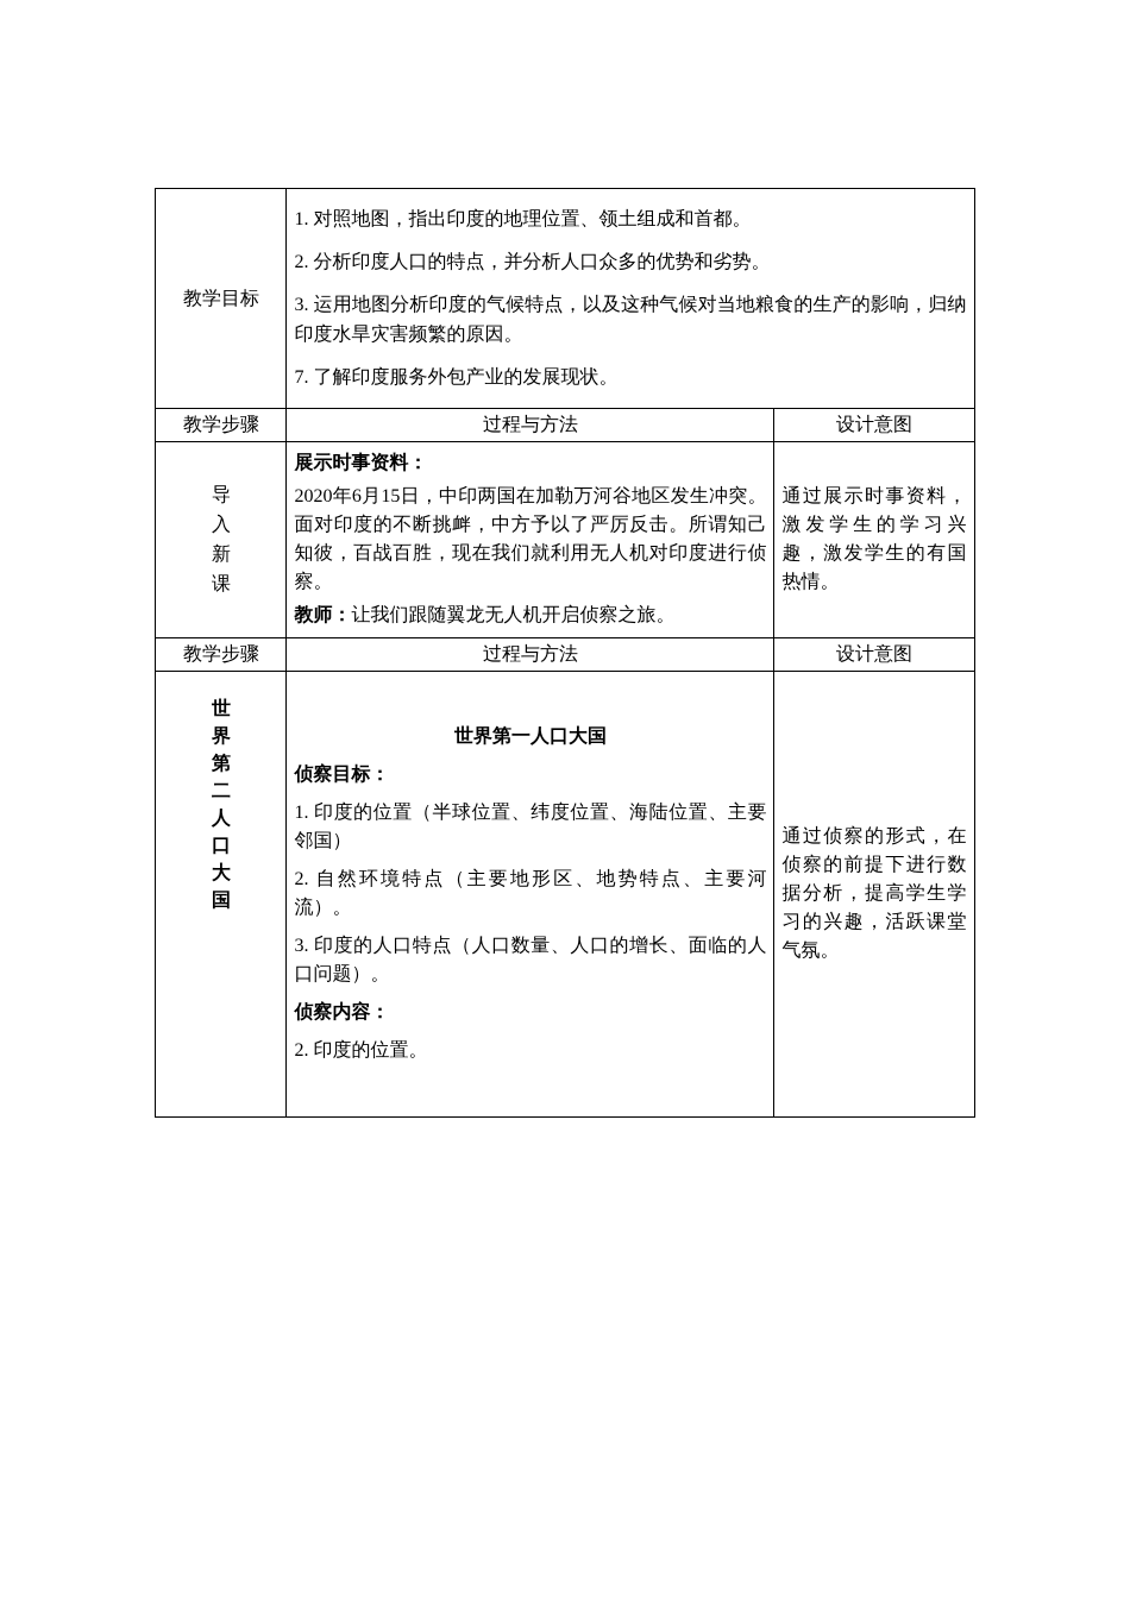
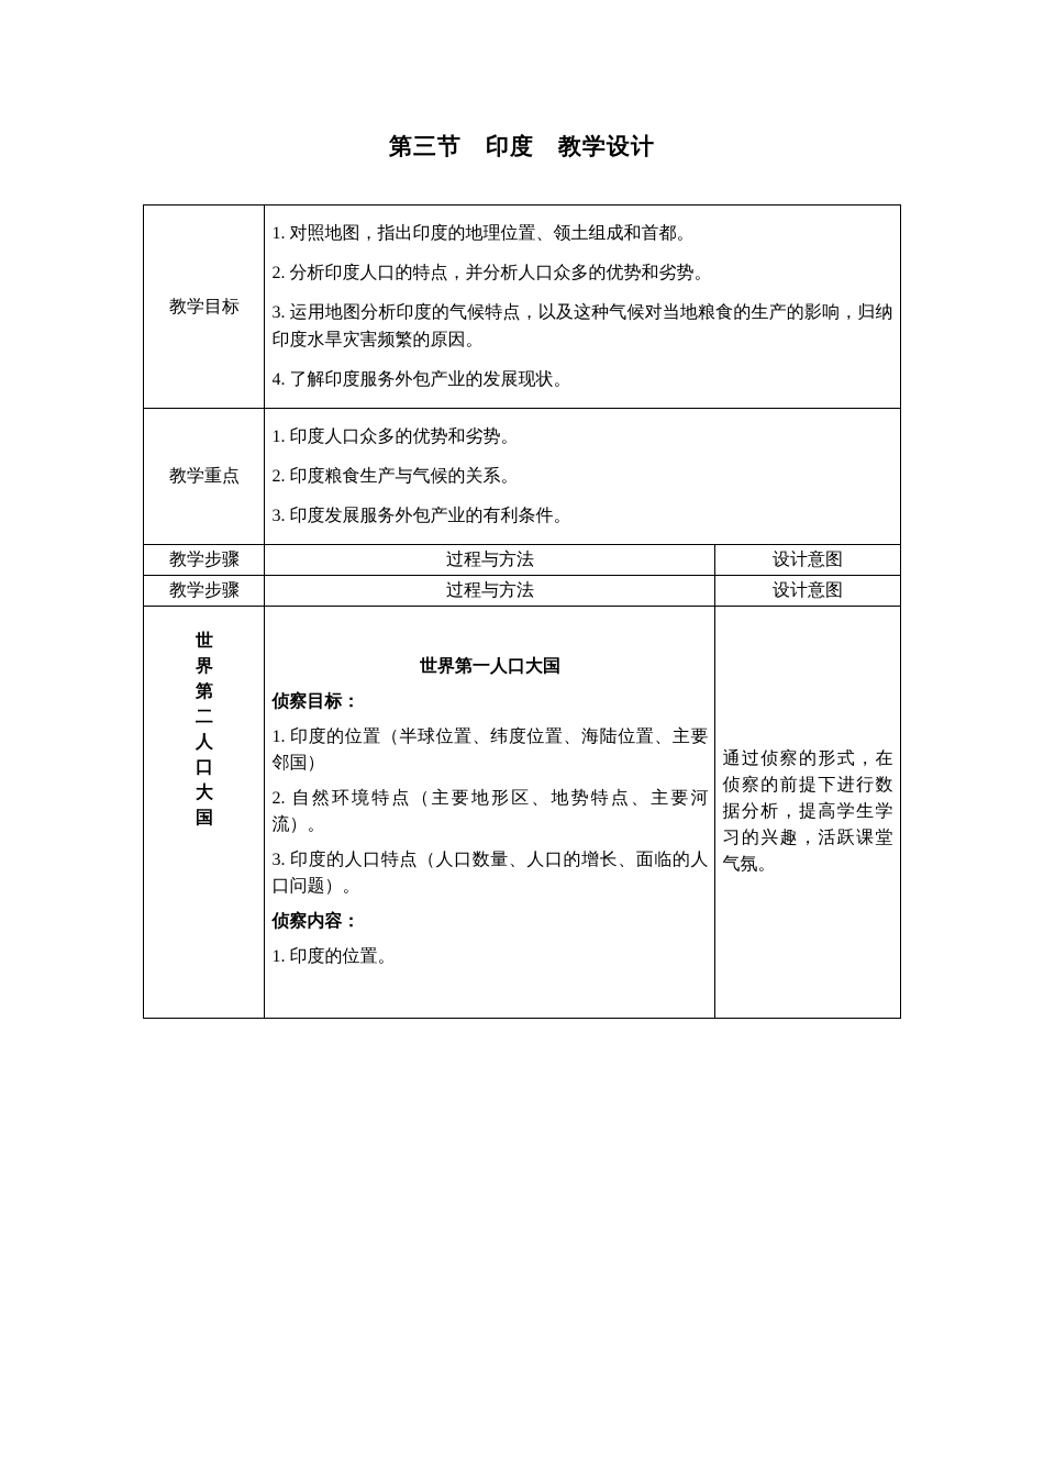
+ 第三节 印度 教学设计
- 教学目标	1. 对照地图，指出印度的地理位置、领土组成和首都。 2. 分析印度人口的特点，并分析人口众多的优势和劣势。 3. 运用地图分析印度的气候特点，以及这种气候对当地粮食的生产的影响，归纳印度水旱灾害频繁的原因。 7. 了解印度服务外包产业的发展现状。
+ 教学目标	1. 对照地图，指出印度的地理位置、领土组成和首都。 2. 分析印度人口的特点，并分析人口众多的优势和劣势。 3. 运用地图分析印度的气候特点，以及这种气候对当地粮食的生产的影响，归纳印度水旱灾害频繁的原因。 4. 了解印度服务外包产业的发展现状。
+ 教学重点	1. 印度人口众多的优势和劣势。 2. 印度粮食生产与气候的关系。 3. 印度发展服务外包产业的有利条件。
  教学步骤	过程与方法	设计意图
- 导入新课	展示时事资料： 2020年6月15日，中印两国在加勒万河谷地区发生冲突。面对印度的不断挑衅，中方予以了严厉反击。所谓知己知彼，百战百胜，现在我们就利用无人机对印度进行侦察。 教师：让我们跟随翼龙无人机开启侦察之旅。	通过展示时事资料，激发学生的学习兴趣，激发学生的有国热情。
  教学步骤	过程与方法	设计意图
- 世界第二人口大国	世界第一人口大国 侦察目标： 1. 印度的位置（半球位置、纬度位置、海陆位置、主要邻国） 2. 自然环境特点（主要地形区、地势特点、主要河流）。 3. 印度的人口特点（人口数量、人口的增长、面临的人口问题）。 侦察内容： 2. 印度的位置。	通过侦察的形式，在侦察的前提下进行数据分析，提高学生学习的兴趣，活跃课堂气氛。
+ 世界第二人口大国	世界第一人口大国 侦察目标： 1. 印度的位置（半球位置、纬度位置、海陆位置、主要邻国） 2. 自然环境特点（主要地形区、地势特点、主要河流）。 3. 印度的人口特点（人口数量、人口的增长、面临的人口问题）。 侦察内容： 1. 印度的位置。	通过侦察的形式，在侦察的前提下进行数据分析，提高学生学习的兴趣，活跃课堂气氛。
